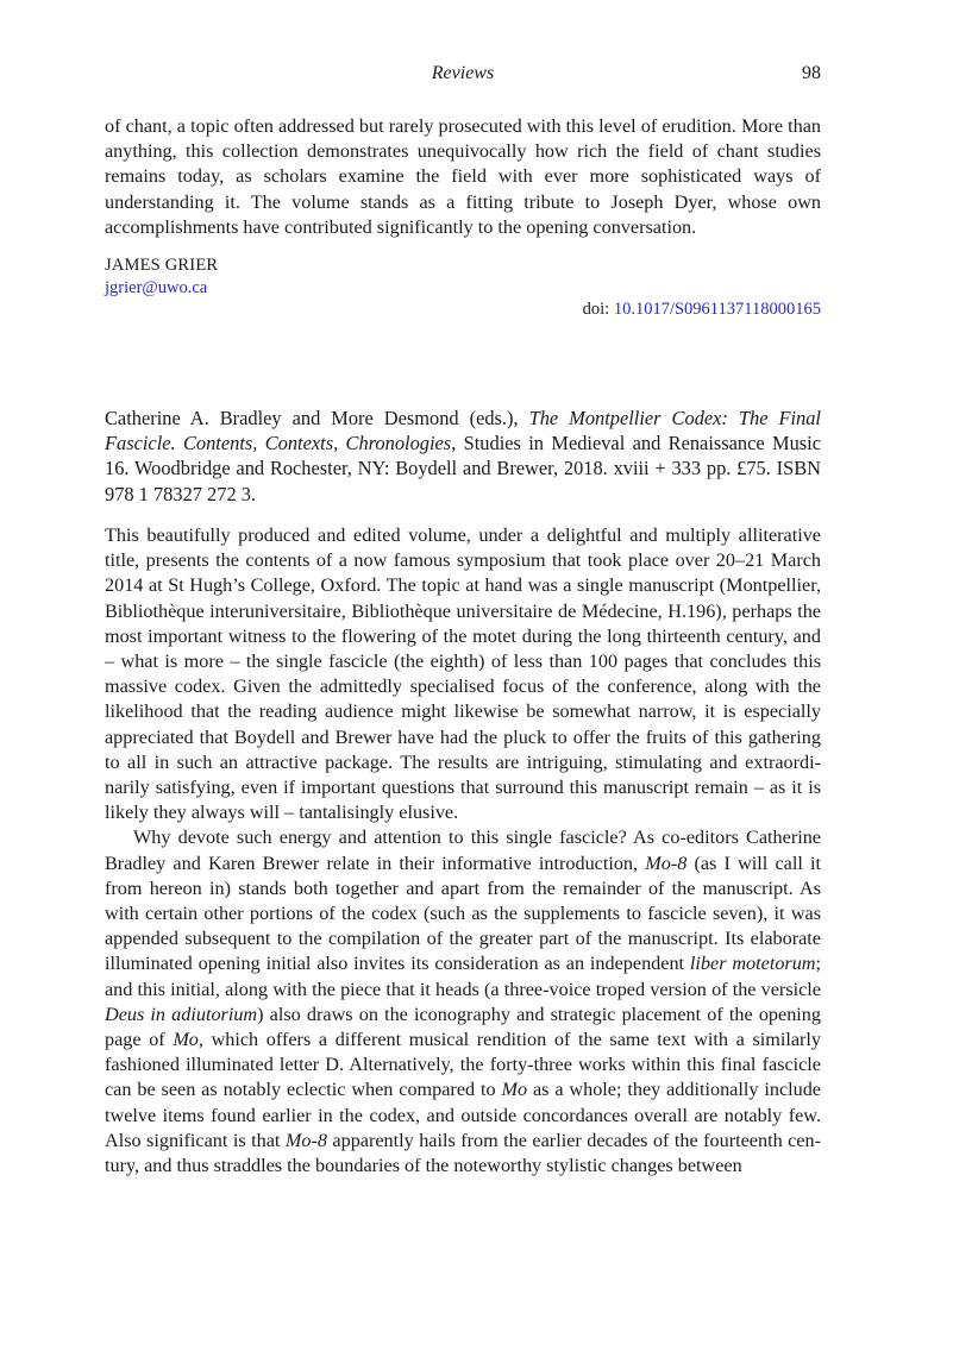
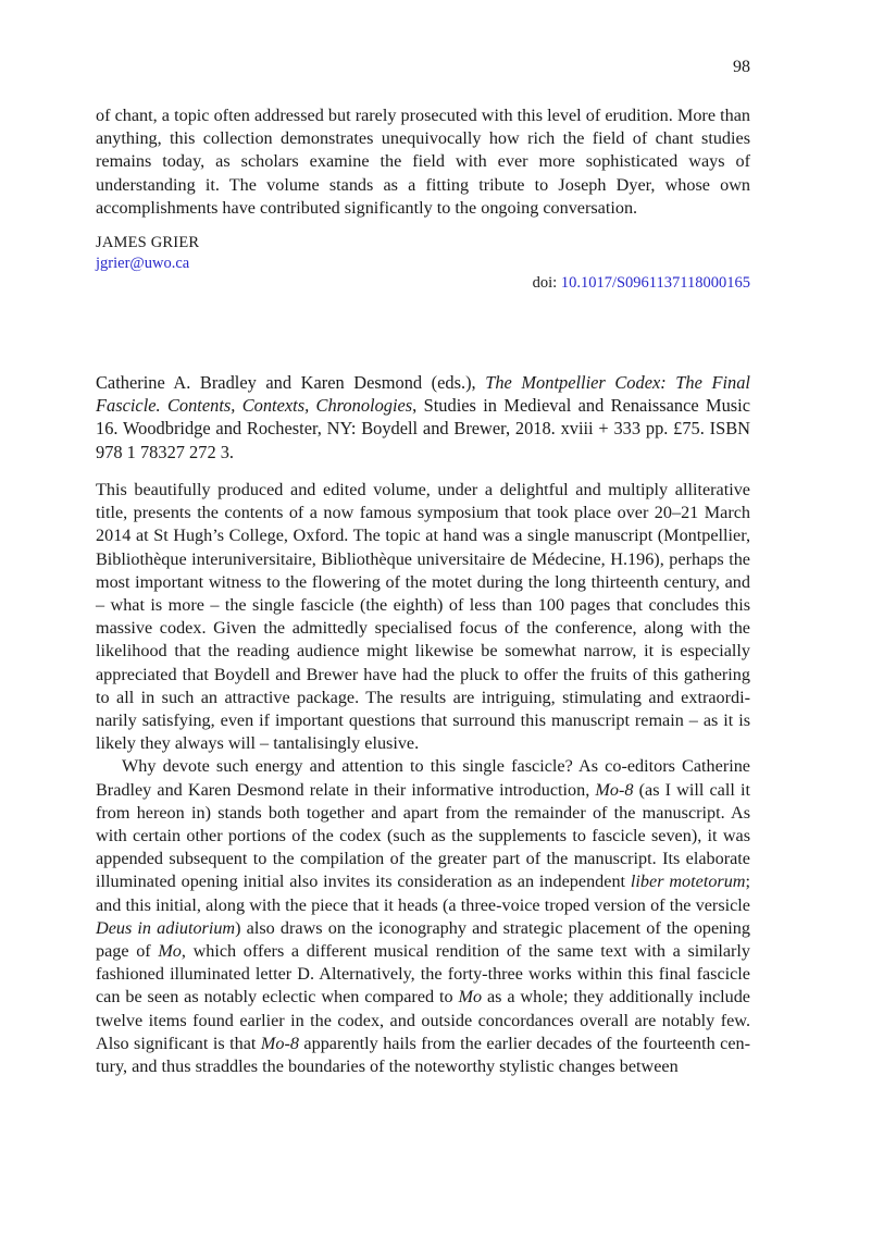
- Reviews
  98
- of chant, a topic often addressed but rarely prosecuted with this level of erudition. More than anything, this collection demonstrates unequivocally how rich the field of chant studies remains today, as scholars examine the field with ever more sophisticated ways of understanding it. The volume stands as a fitting tribute to Joseph Dyer, whose own accomplishments have contributed significantly to the opening conversation.
+ of chant, a topic often addressed but rarely prosecuted with this level of erudition. More than anything, this collection demonstrates unequivocally how rich the field of chant studies remains today, as scholars examine the field with ever more sophisticated ways of understanding it. The volume stands as a fitting tribute to Joseph Dyer, whose own accomplishments have contributed significantly to the ongoing conversation.
  JAMES GRIER
  jgrier@uwo.ca
  doi: 10.1017/S0961137118000165
- Catherine A. Bradley and More Desmond (eds.), The Montpellier Codex: The Final Fascicle. Contents, Contexts, Chronologies, Studies in Medieval and Renaissance Music 16. Woodbridge and Rochester, NY: Boydell and Brewer, 2018. xviii + 333 pp. £75. ISBN 978 1 78327 272 3.
+ Catherine A. Bradley and Karen Desmond (eds.), The Montpellier Codex: The Final Fascicle. Contents, Contexts, Chronologies, Studies in Medieval and Renaissance Music 16. Woodbridge and Rochester, NY: Boydell and Brewer, 2018. xviii + 333 pp. £75. ISBN 978 1 78327 272 3.
  This beautifully produced and edited volume, under a delightful and multiply alliterative title, presents the contents of a now famous symposium that took place over 20–21 March 2014 at St Hugh’s College, Oxford. The topic at hand was a single manuscript (Montpellier, Bibliothèque interuniversitaire, Bibliothèque universitaire de Médecine, H.196), perhaps the most important witness to the flowering of the motet during the long thirteenth century, and – what is more – the single fascicle (the eighth) of less than 100 pages that concludes this massive codex. Given the admittedly specialised focus of the conference, along with the likelihood that the reading audience might likewise be somewhat narrow, it is especially appreciated that Boydell and Brewer have had the pluck to offer the fruits of this gathering to all in such an attractive package. The results are intriguing, stimulating and extraordi­arily satisfying, even if important questions that surround this manuscript remain – as it is likely they always will – tantalisingly elusive.
- Why devote such energy and attention to this single fascicle? As co-editors Catherine Bradley and Karen Brewer relate in their informative introduction, Mo-8 (as I will call it from hereon in) stands both together and apart from the remainder of the manuscript. As with certain other portions of the codex (such as the supplements to fascicle seven), it was appended subsequent to the compilation of the greater part of the manuscript. Its elaborate illuminated opening initial also invites its consideration as an independent liber motetorum; and this initial, along with the piece that it heads (a three-voice troped version of the versicle Deus in adiutorium) also draws on the iconog­raphy and strategic placement of the opening page of Mo, which offers a different musical rendition of the same text with a similarly fashioned illuminated letter D. Alternatively, the forty-three works within this final fascicle can be seen as notably eclectic when compared to Mo as a whole; they additionally include twelve items found earlier in the codex, and outside concordances overall are notably few. Also sig­nificant is that Mo-8 apparently hails from the earlier decades of the fourteenth cen­ury, and thus straddles the boundaries of the noteworthy stylistic changes between
+ Why devote such energy and attention to this single fascicle? As co-editors Catherine Bradley and Karen Desmond relate in their informative introduction, Mo-8 (as I will call it from hereon in) stands both together and apart from the remainder of the manuscript. As with certain other portions of the codex (such as the supplements to fascicle seven), it was appended subsequent to the compilation of the greater part of the manuscript. Its elaborate illuminated opening initial also invites its consideration as an independent liber motetorum; and this initial, along with the piece that it heads (a three-voice troped version of the versicle Deus in adiutorium) also draws on the iconog­raphy and strategic placement of the opening page of Mo, which offers a different musical rendition of the same text with a similarly fashioned illuminated letter D. Alternatively, the forty-three works within this final fascicle can be seen as notably eclectic when compared to Mo as a whole; they additionally include twelve items found earlier in the codex, and outside concordances overall are notably few. Also sig­nificant is that Mo-8 apparently hails from the earlier decades of the fourteenth cen­ury, and thus straddles the boundaries of the noteworthy stylistic changes between
